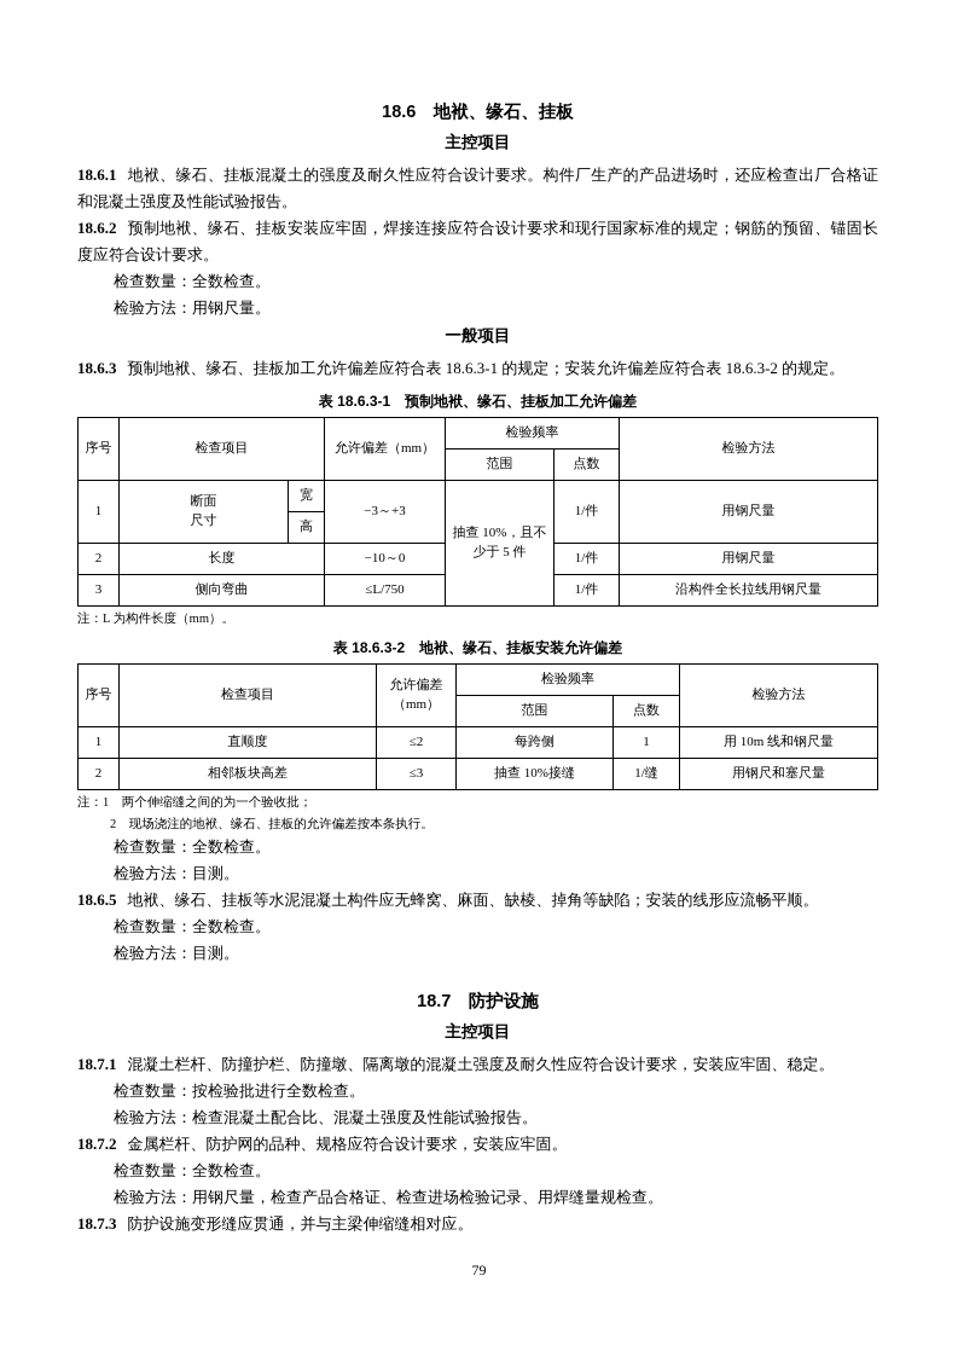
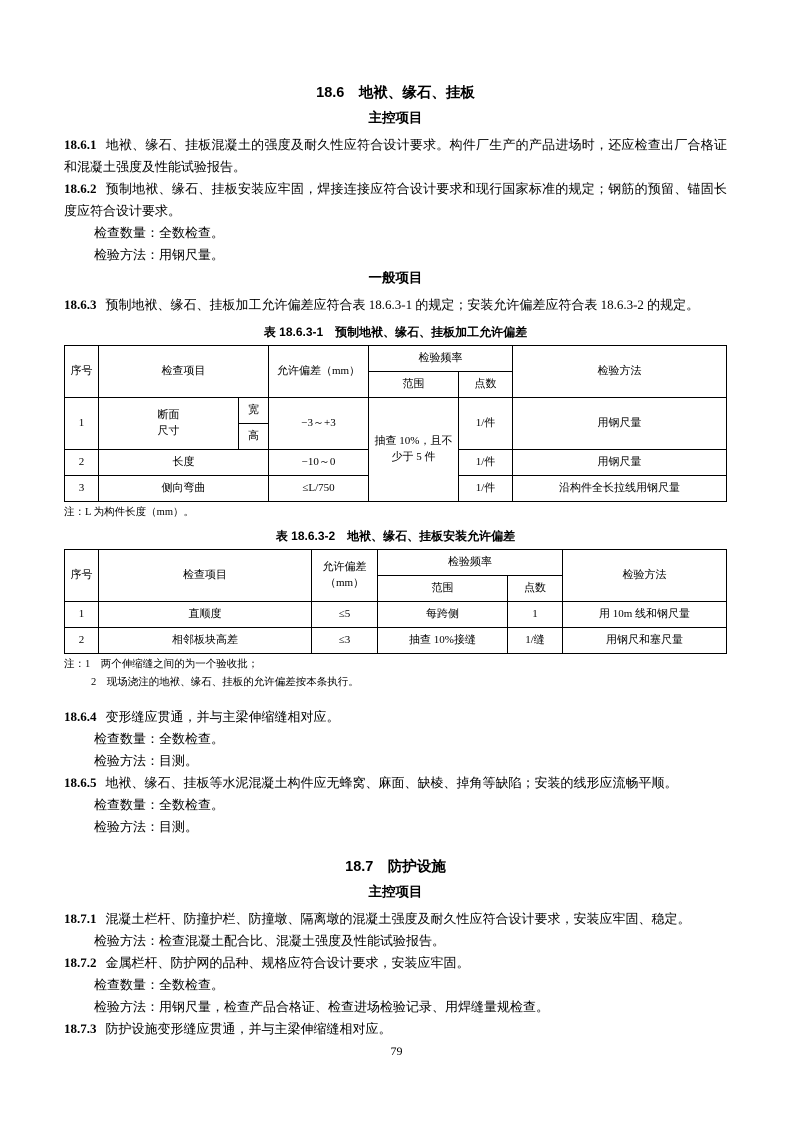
  18.6 地袱、缘石、挂板
  主控项目
  18.6.1 地袱、缘石、挂板混凝土的强度及耐久性应符合设计要求。构件厂生产的产品进场时，还应检查出厂合格证和混凝土强度及性能试验报告。
  18.6.2 预制地袱、缘石、挂板安装应牢固，焊接连接应符合设计要求和现行国家标准的规定；钢筋的预留、锚固长度应符合设计要求。
  检查数量：全数检查。
  检验方法：用钢尺量。
  一般项目
  18.6.3 预制地袱、缘石、挂板加工允许偏差应符合表 18.6.3-1 的规定；安装允许偏差应符合表 18.6.3-2 的规定。
  表 18.6.3-1 预制地袱、缘石、挂板加工允许偏差
  序号	检查项目	允许偏差（mm）	检验频率	检验方法
  范围	点数
  1	断面尺寸	宽	−3～+3	抽查 10%，且不少于 5 件	1/件	用钢尺量
  高
  2	长度	−10～0	1/件	用钢尺量
  3	侧向弯曲	≤L/750	1/件	沿构件全长拉线用钢尺量
  注：L 为构件长度（mm）。
  表 18.6.3-2 地袱、缘石、挂板安装允许偏差
  序号	检查项目	允许偏差（mm）	检验频率	检验方法
  范围	点数
- 1	直顺度	≤2	每跨侧	1	用 10m 线和钢尺量
+ 1	直顺度	≤5	每跨侧	1	用 10m 线和钢尺量
  2	相邻板块高差	≤3	抽查 10%接缝	1/缝	用钢尺和塞尺量
  注：1 两个伸缩缝之间的为一个验收批；
  2 现场浇注的地袱、缘石、挂板的允许偏差按本条执行。
+ 18.6.4 变形缝应贯通，并与主梁伸缩缝相对应。
  检查数量：全数检查。
  检验方法：目测。
  18.6.5 地袱、缘石、挂板等水泥混凝土构件应无蜂窝、麻面、缺棱、掉角等缺陷；安装的线形应流畅平顺。
  检查数量：全数检查。
  检验方法：目测。
  18.7 防护设施
  主控项目
  18.7.1 混凝土栏杆、防撞护栏、防撞墩、隔离墩的混凝土强度及耐久性应符合设计要求，安装应牢固、稳定。
- 检查数量：按检验批进行全数检查。
  检验方法：检查混凝土配合比、混凝土强度及性能试验报告。
  18.7.2 金属栏杆、防护网的品种、规格应符合设计要求，安装应牢固。
  检查数量：全数检查。
  检验方法：用钢尺量，检查产品合格证、检查进场检验记录、用焊缝量规检查。
  18.7.3 防护设施变形缝应贯通，并与主梁伸缩缝相对应。
  79
